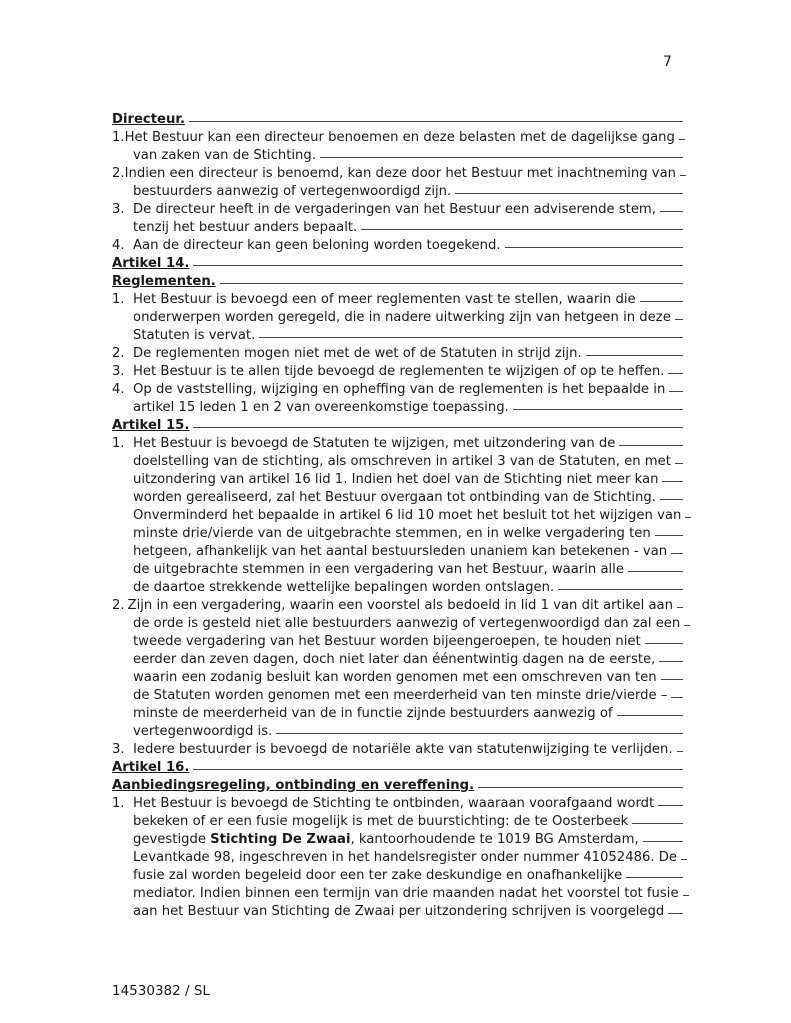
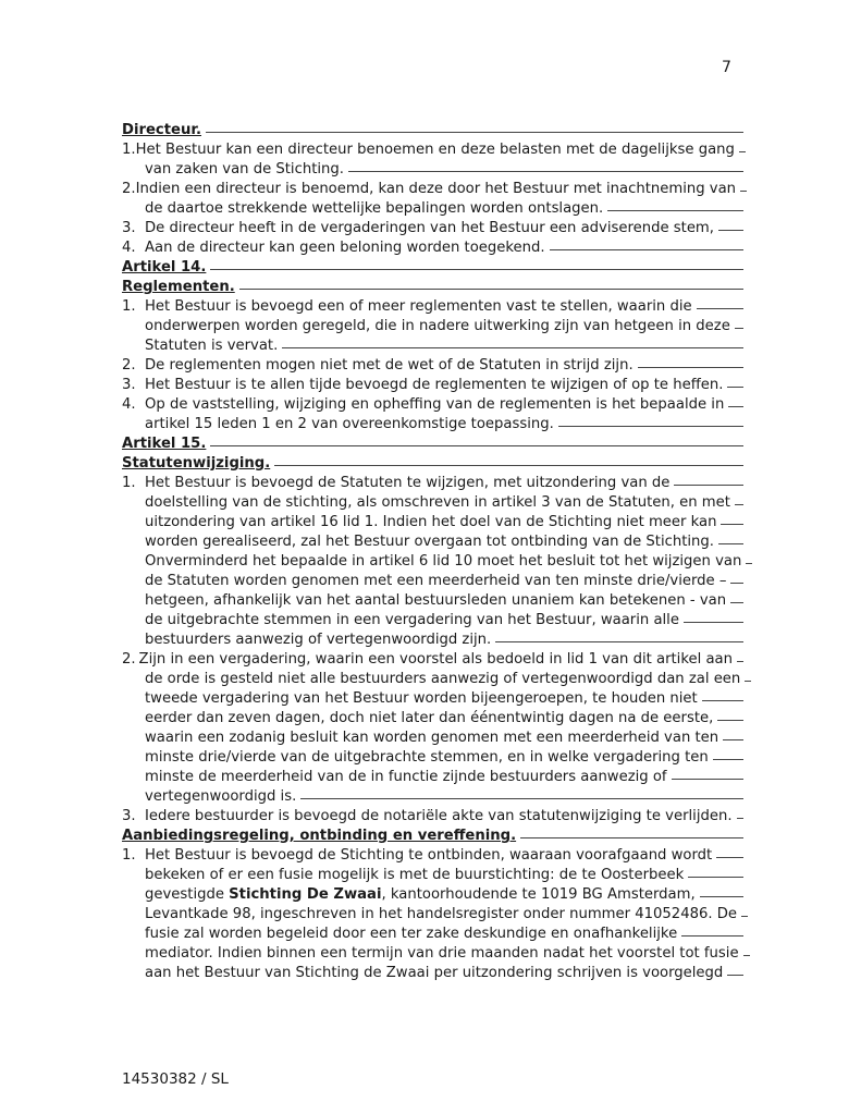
  7
  Directeur.
  1.
  Het Bestuur kan een directeur benoemen en deze belasten met de dagelijkse gang
  van zaken van de Stichting.
  2.
  Indien een directeur is benoemd, kan deze door het Bestuur met inachtneming van
- bestuurders aanwezig of vertegenwoordigd zijn.
+ de daartoe strekkende wettelijke bepalingen worden ontslagen.
  3.
  De directeur heeft in de vergaderingen van het Bestuur een adviserende stem,
- tenzij het bestuur anders bepaalt.
  4.
  Aan de directeur kan geen beloning worden toegekend.
  Artikel 14.
  Reglementen.
  1.
  Het Bestuur is bevoegd een of meer reglementen vast te stellen, waarin die
  onderwerpen worden geregeld, die in nadere uitwerking zijn van hetgeen in deze
  Statuten is vervat.
  2.
  De reglementen mogen niet met de wet of de Statuten in strijd zijn.
  3.
  Het Bestuur is te allen tijde bevoegd de reglementen te wijzigen of op te heffen.
  4.
  Op de vaststelling, wijziging en opheffing van de reglementen is het bepaalde in
  artikel 15 leden 1 en 2 van overeenkomstige toepassing.
  Artikel 15.
+ Statutenwijziging.
  1.
  Het Bestuur is bevoegd de Statuten te wijzigen, met uitzondering van de
  doelstelling van de stichting, als omschreven in artikel 3 van de Statuten, en met
  uitzondering van artikel 16 lid 1. Indien het doel van de Stichting niet meer kan
  worden gerealiseerd, zal het Bestuur overgaan tot ontbinding van de Stichting.
  Onverminderd het bepaalde in artikel 6 lid 10 moet het besluit tot het wijzigen van
- minste drie/vierde van de uitgebrachte stemmen, en in welke vergadering ten
+ de Statuten worden genomen met een meerderheid van ten minste drie/vierde –
  hetgeen, afhankelijk van het aantal bestuursleden unaniem kan betekenen - van
  de uitgebrachte stemmen in een vergadering van het Bestuur, waarin alle
- de daartoe strekkende wettelijke bepalingen worden ontslagen.
+ bestuurders aanwezig of vertegenwoordigd zijn.
  2.
  Zijn in een vergadering, waarin een voorstel als bedoeld in lid 1 van dit artikel aan
  de orde is gesteld niet alle bestuurders aanwezig of vertegenwoordigd dan zal een
  tweede vergadering van het Bestuur worden bijeengeroepen, te houden niet
  eerder dan zeven dagen, doch niet later dan éénentwintig dagen na de eerste,
- waarin een zodanig besluit kan worden genomen met een omschreven van ten
+ waarin een zodanig besluit kan worden genomen met een meerderheid van ten
- de Statuten worden genomen met een meerderheid van ten minste drie/vierde –
+ minste drie/vierde van de uitgebrachte stemmen, en in welke vergadering ten
  minste de meerderheid van de in functie zijnde bestuurders aanwezig of
  vertegenwoordigd is.
  3.
  Iedere bestuurder is bevoegd de notariële akte van statutenwijziging te verlijden.
- Artikel 16.
  Aanbiedingsregeling, ontbinding en vereffening.
  1.
  Het Bestuur is bevoegd de Stichting te ontbinden, waaraan voorafgaand wordt
  bekeken of er een fusie mogelijk is met de buurstichting: de te Oosterbeek
  gevestigde Stichting De Zwaai, kantoorhoudende te 1019 BG Amsterdam,
  Levantkade 98, ingeschreven in het handelsregister onder nummer 41052486. De
  fusie zal worden begeleid door een ter zake deskundige en onafhankelijke
  mediator. Indien binnen een termijn van drie maanden nadat het voorstel tot fusie
  aan het Bestuur van Stichting de Zwaai per uitzondering schrijven is voorgelegd
  14530382 / SL
